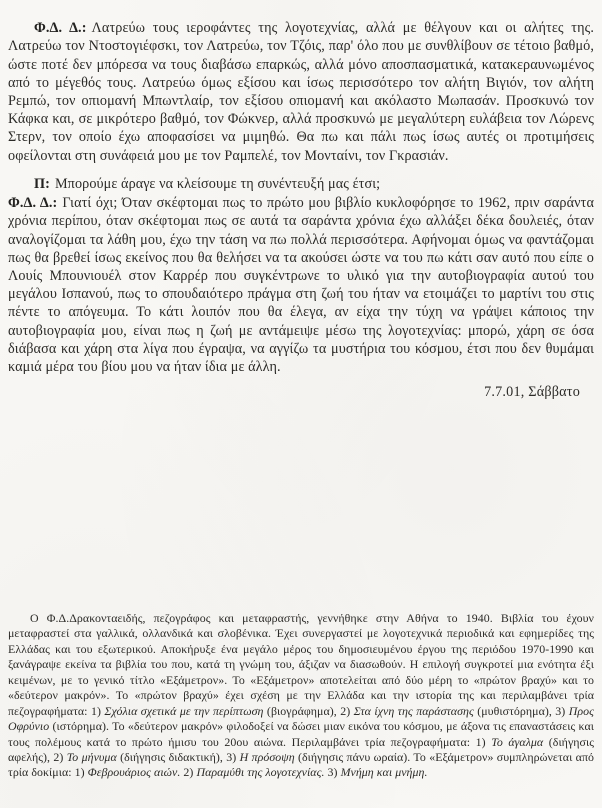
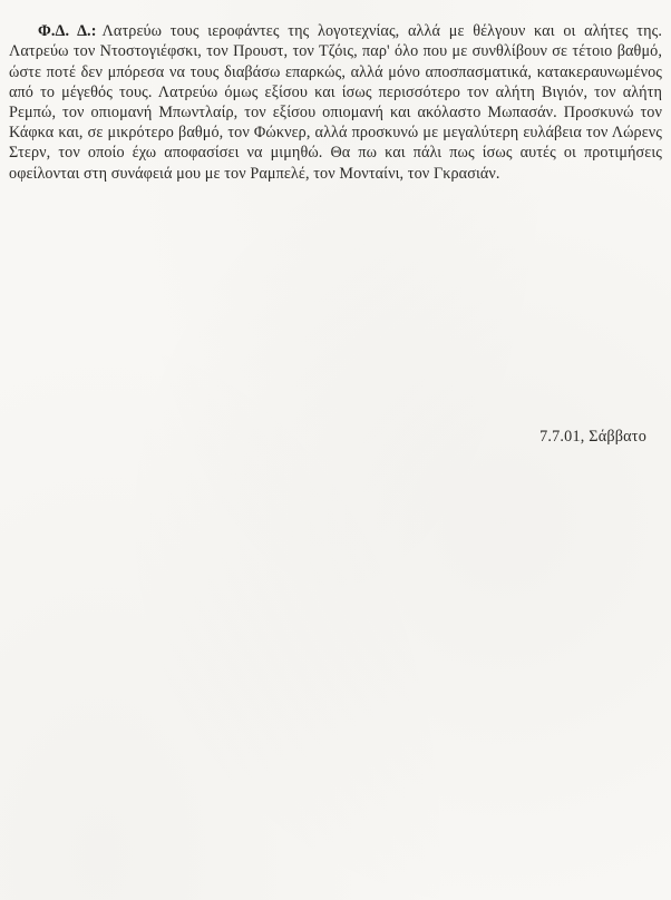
- Φ.Δ. Δ.: Λατρεύω τους ιεροφάντες της λογοτεχνίας, αλλά με θέλγουν και οι αλήτες της. Λατρεύω τον Ντοστογιέφσκι, τον Λατρεύω, τον Τζόις, παρ' όλο που με συνθλίβουν σε τέτοιο βαθμό, ώστε ποτέ δεν μπόρεσα να τους διαβάσω επαρκώς, αλλά μόνο αποσπασματικά, κατακεραυνωμένος από το μέγεθός τους. Λατρεύω όμως εξίσου και ίσως περισσότερο τον αλήτη Βιγιόν, τον αλήτη Ρεμπώ, τον οπιομανή Μπωντλαίρ, τον εξίσου οπιομανή και ακόλαστο Μωπασάν. Προσκυνώ τον Κάφκα και, σε μικρότερο βαθμό, τον Φώκνερ, αλλά προσκυνώ με μεγαλύτερη ευλάβεια τον Λώρενς Στερν, τον οποίο έχω αποφασίσει να μιμηθώ. Θα πω και πάλι πως ίσως αυτές οι προτιμήσεις οφείλονται στη συνάφειά μου με τον Ραμπελέ, τον Μονταίνι, τον Γκρασιάν.
+ Φ.Δ. Δ.: Λατρεύω τους ιεροφάντες της λογοτεχνίας, αλλά με θέλγουν και οι αλήτες της. Λατρεύω τον Ντοστογιέφσκι, τον Προυστ, τον Τζόις, παρ' όλο που με συνθλίβουν σε τέτοιο βαθμό, ώστε ποτέ δεν μπόρεσα να τους διαβάσω επαρκώς, αλλά μόνο αποσπασματικά, κατακεραυνωμένος από το μέγεθός τους. Λατρεύω όμως εξίσου και ίσως περισσότερο τον αλήτη Βιγιόν, τον αλήτη Ρεμπώ, τον οπιομανή Μπωντλαίρ, τον εξίσου οπιομανή και ακόλαστο Μωπασάν. Προσκυνώ τον Κάφκα και, σε μικρότερο βαθμό, τον Φώκνερ, αλλά προσκυνώ με μεγαλύτερη ευλάβεια τον Λώρενς Στερν, τον οποίο έχω αποφασίσει να μιμηθώ. Θα πω και πάλι πως ίσως αυτές οι προτιμήσεις οφείλονται στη συνάφειά μου με τον Ραμπελέ, τον Μονταίνι, τον Γκρασιάν.
- Π: Μπορούμε άραγε να κλείσουμε τη συνέντευξή μας έτσι;
- Φ.Δ. Δ.: Γιατί όχι; Όταν σκέφτομαι πως το πρώτο μου βιβλίο κυκλοφόρησε το 1962, πριν σαράντα χρόνια περίπου, όταν σκέφτομαι πως σε αυτά τα σαράντα χρόνια έχω αλλάξει δέκα δουλειές, όταν αναλογίζομαι τα λάθη μου, έχω την τάση να πω πολλά περισσότερα. Αφήνομαι όμως να φαντάζομαι πως θα βρεθεί ίσως εκείνος που θα θελήσει να τα ακούσει ώστε να του πω κάτι σαν αυτό που είπε ο Λουίς Μπουνιουέλ στον Καρρέρ που συγκέντρωνε το υλικό για την αυτοβιογραφία αυτού του μεγάλου Ισπανού, πως το σπουδαιότερο πράγμα στη ζωή του ήταν να ετοιμάζει το μαρτίνι του στις πέντε το απόγευμα. Το κάτι λοιπόν που θα έλεγα, αν είχα την τύχη να γράψει κάποιος την αυτοβιογραφία μου, είναι πως η ζωή με αντάμειψε μέσω της λογοτεχνίας: μπορώ, χάρη σε όσα διάβασα και χάρη στα λίγα που έγραψα, να αγγίζω τα μυστήρια του κόσμου, έτσι που δεν θυμάμαι καμιά μέρα του βίου μου να ήταν ίδια με άλλη.
  7.7.01, Σάββατο
- Ο Φ.Δ.Δρακονταειδής, πεζογράφος και μεταφραστής, γεννήθηκε στην Αθήνα το 1940. Βιβλία του έχουν μεταφραστεί στα γαλλικά, ολλανδικά και σλοβένικα. Έχει συνεργαστεί με λογοτεχνικά περιοδικά και εφημερίδες της Ελλάδας και του εξωτερικού. Αποκήρυξε ένα μεγάλο μέρος του δημοσιευμένου έργου της περιόδου 1970-1990 και ξανάγραψε εκείνα τα βιβλία του που, κατά τη γνώμη του, άξιζαν να διασωθούν. Η επιλογή συγκροτεί μια ενότητα έξι κειμένων, με το γενικό τίτλο «Εξάμετρον». Το «Εξάμετρον» αποτελείται από δύο μέρη το «πρώτον βραχύ» και το «δεύτερον μακρόν». Το «πρώτον βραχύ» έχει σχέση με την Ελλάδα και την ιστορία της και περιλαμβάνει τρία πεζογραφήματα: 1) Σχόλια σχετικά με την περίπτωση (βιογράφημα), 2) Στα ίχνη της παράστασης (μυθιστόρημα), 3) Προς Οφρύνιο (ιστόρημα). Το «δεύτερον μακρόν» φιλοδοξεί να δώσει μιαν εικόνα του κόσμου, με άξονα τις επαναστάσεις και τους πολέμους κατά το πρώτο ήμισυ του 20ου αιώνα. Περιλαμβάνει τρία πεζογραφήματα: 1) Το άγαλμα (διήγησις αφελής), 2) Το μήνυμα (διήγησις διδακτική), 3) Η πρόσοψη (διήγησις πάνυ ωραία). Το «Εξάμετρον» συμπληρώνεται από τρία δοκίμια: 1) Φεβρουάριος αιών. 2) Παραμύθι της λογοτεχνίας. 3) Μνήμη και μνήμη.
